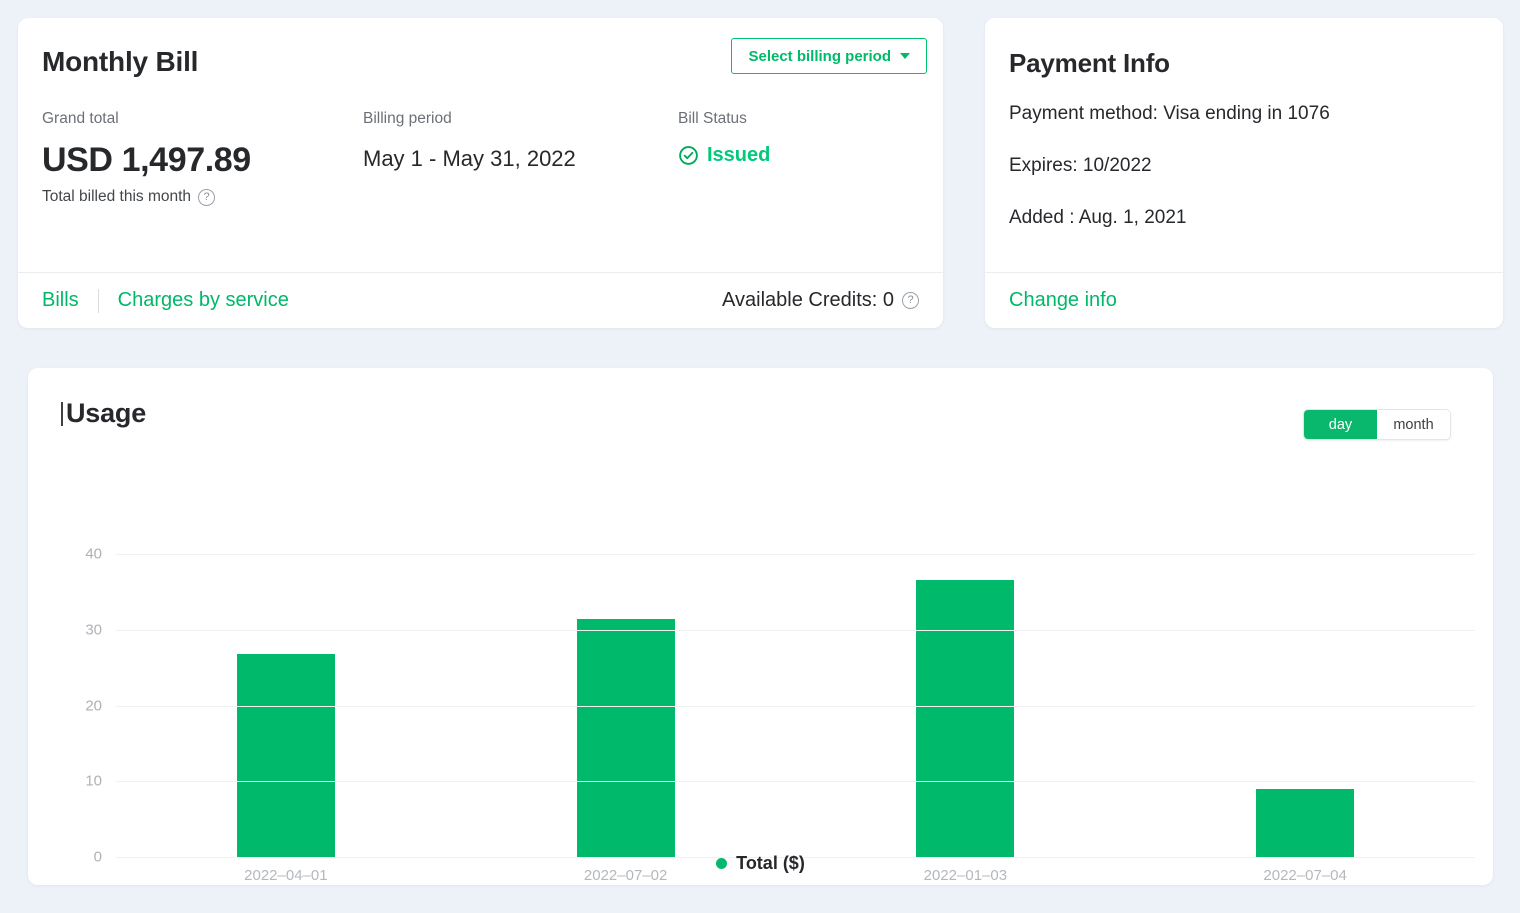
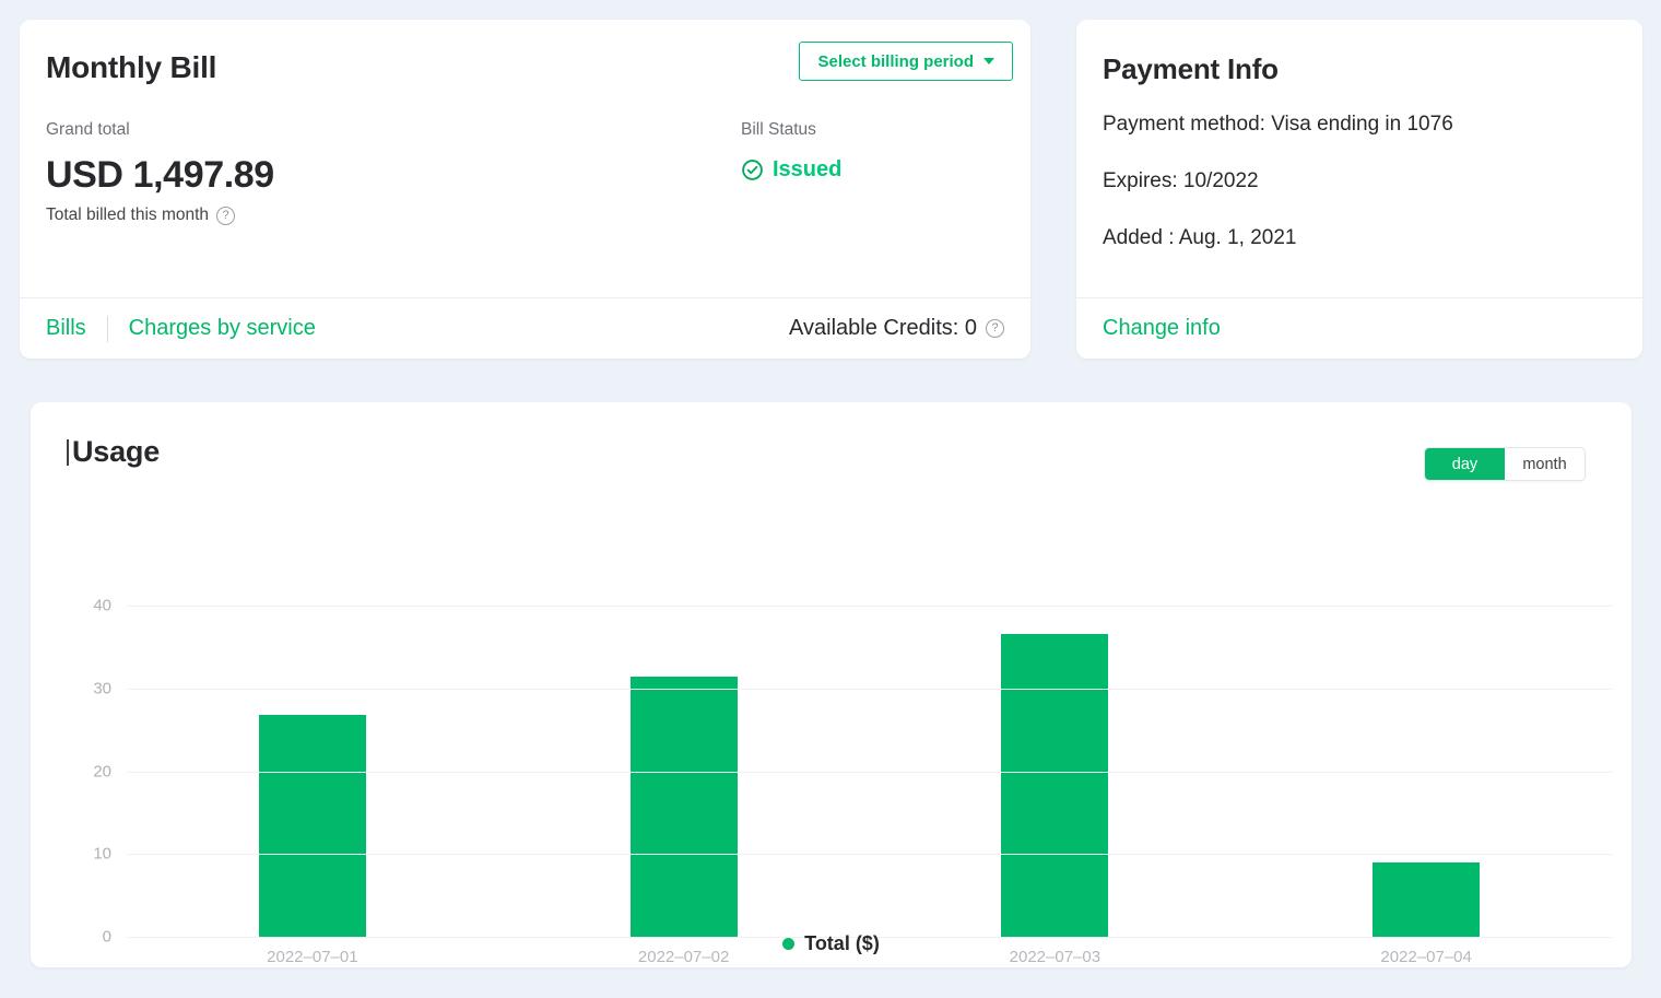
  Monthly Bill
  Select billing period
  Grand total
  USD 1,497.89
  Total billed this month
  ?
- Billing period
- May 1 - May 31, 2022
  Bill Status
  Issued
  Bills
  Charges by service
  Available Credits: 0
  ?
  Payment Info
  Payment method: Visa ending in 1076
  Expires: 10/2022
  Added : Aug. 1, 2021
  Change info
  Usage
  day
  month
- 2022–04–01
+ 2022–07–01
  2022–07–02
- 2022–01–03
+ 2022–07–03
  2022–07–04
  0
  10
  20
  30
  40
  Total ($)
